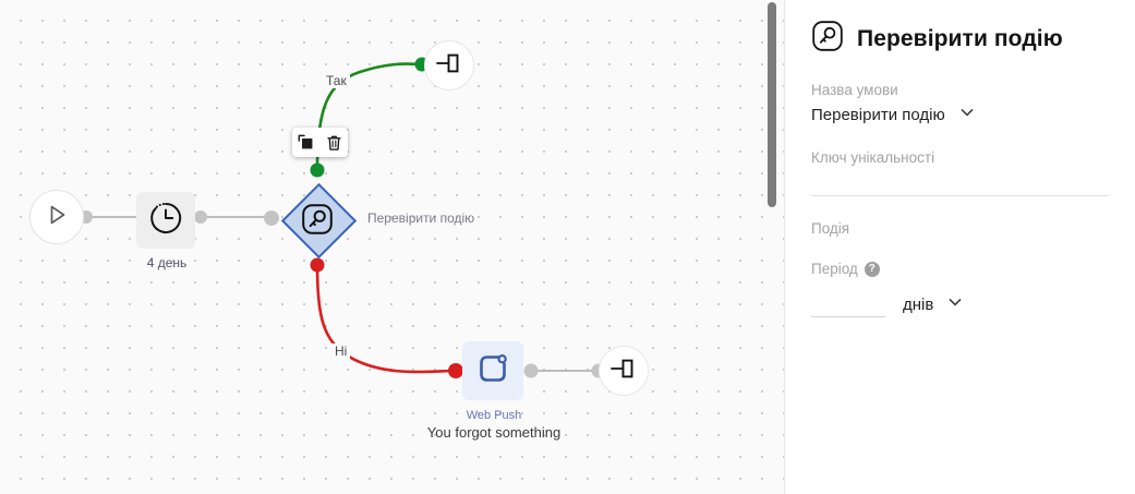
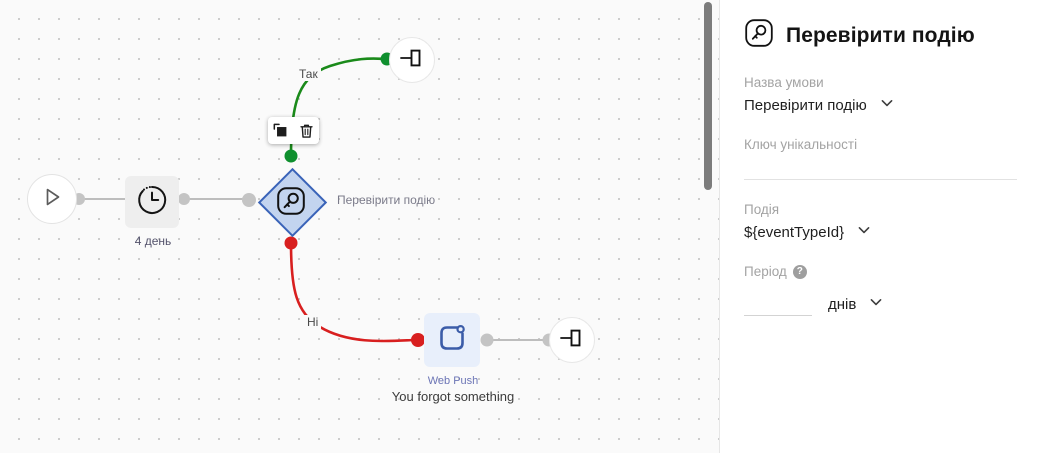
  4 день
  Перевірити подію
  Так
  Ні
  Web Push
  You forgot something
  Перевірити подію
  Назва умови
  Перевірити подію
  Ключ унікальності
  Подія
+ ${eventTypeId}
  Період
  ?
  днів
